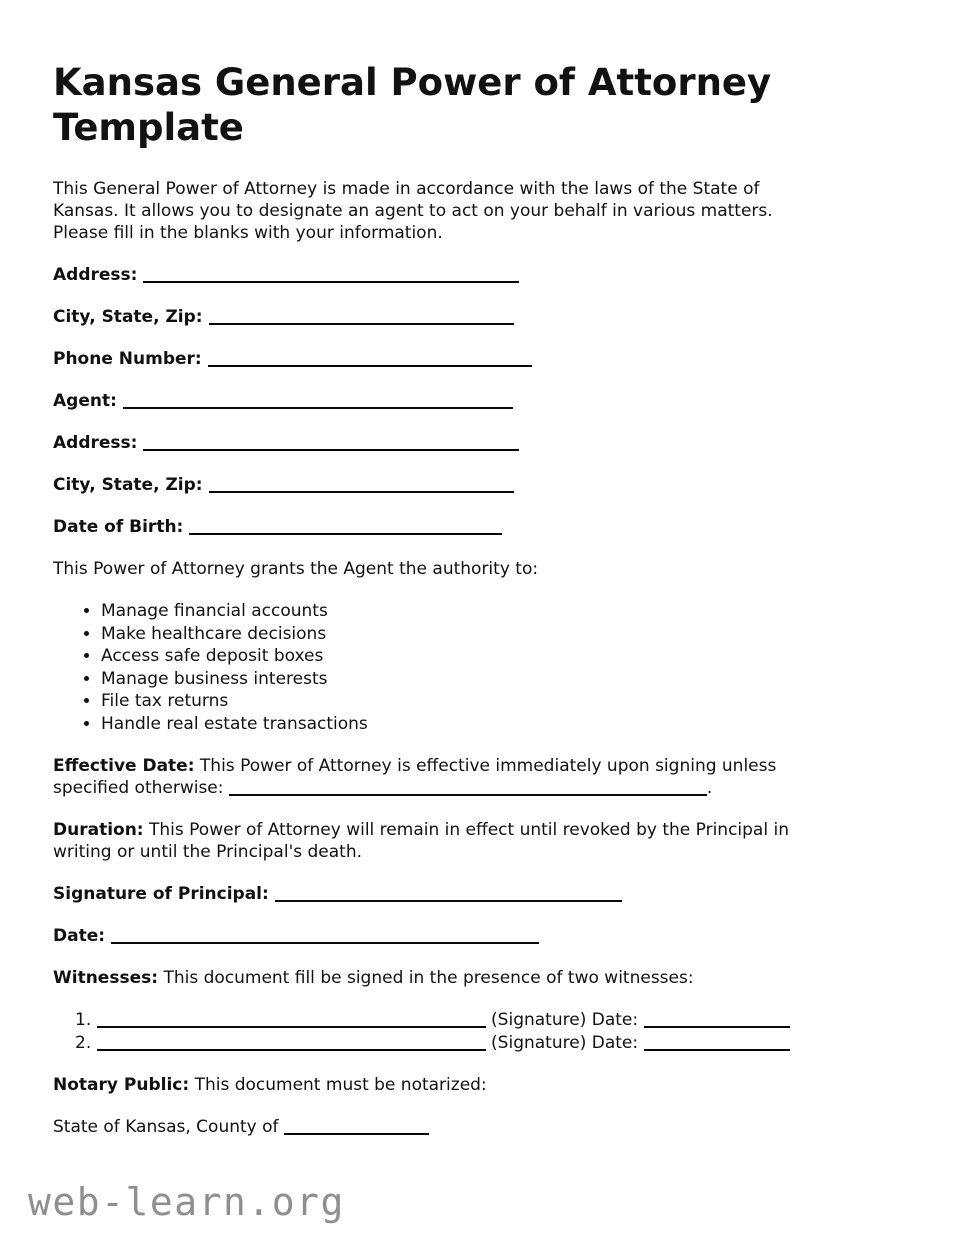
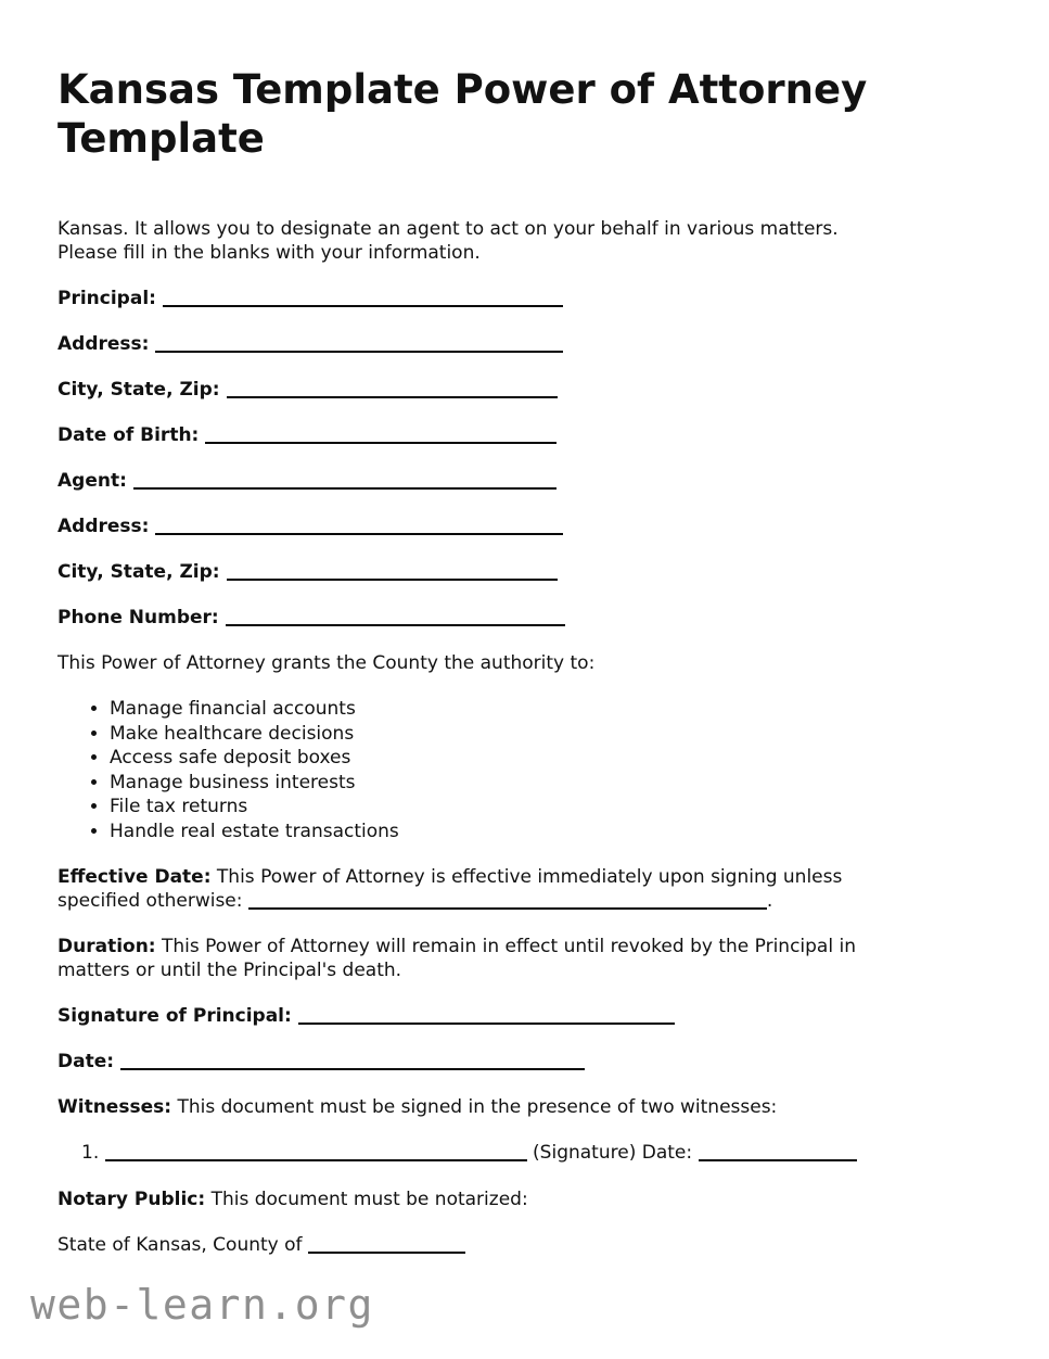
- Kansas General Power of Attorney
+ Kansas Template Power of Attorney
  Template
- This General Power of Attorney is made in accordance with the laws of the State of
  Kansas. It allows you to designate an agent to act on your behalf in various matters.
  Please fill in the blanks with your information.
+ Principal:
  Address:
  City, State, Zip:
- Phone Number:
+ Date of Birth:
  Agent:
  Address:
  City, State, Zip:
- Date of Birth:
+ Phone Number:
- This Power of Attorney grants the Agent the authority to:
+ This Power of Attorney grants the County the authority to:
  Manage financial accounts
  Make healthcare decisions
  Access safe deposit boxes
  Manage business interests
  File tax returns
  Handle real estate transactions
  Effective Date: This Power of Attorney is effective immediately upon signing unless
  specified otherwise: .
  Duration: This Power of Attorney will remain in effect until revoked by the Principal in
- writing or until the Principal's death.
+ matters or until the Principal's death.
  Signature of Principal:
  Date:
- Witnesses: This document fill be signed in the presence of two witnesses:
+ Witnesses: This document must be signed in the presence of two witnesses:
  1. (Signature) Date:
- 2. (Signature) Date:
  Notary Public: This document must be notarized:
  State of Kansas, County of
  web-learn.org
